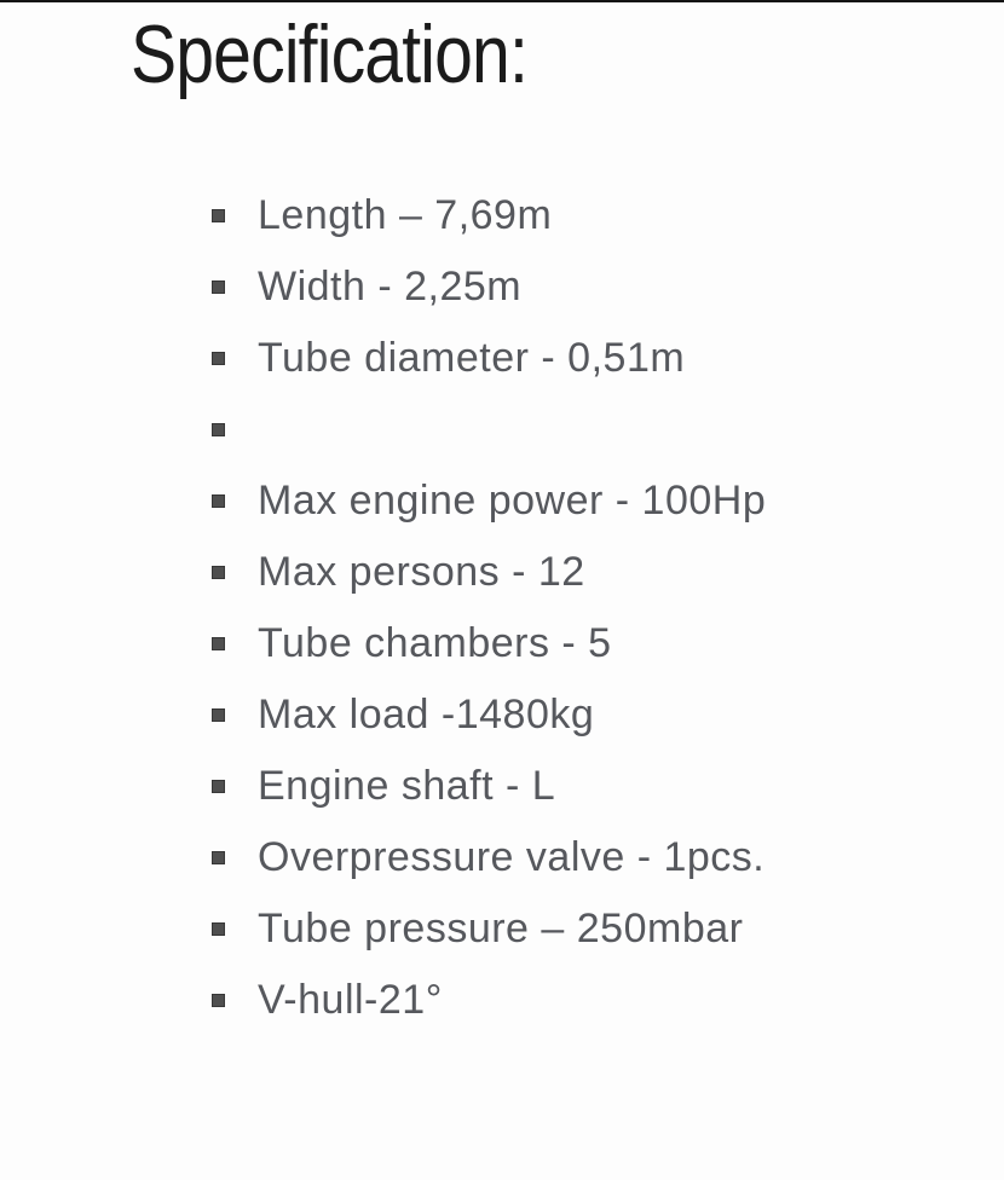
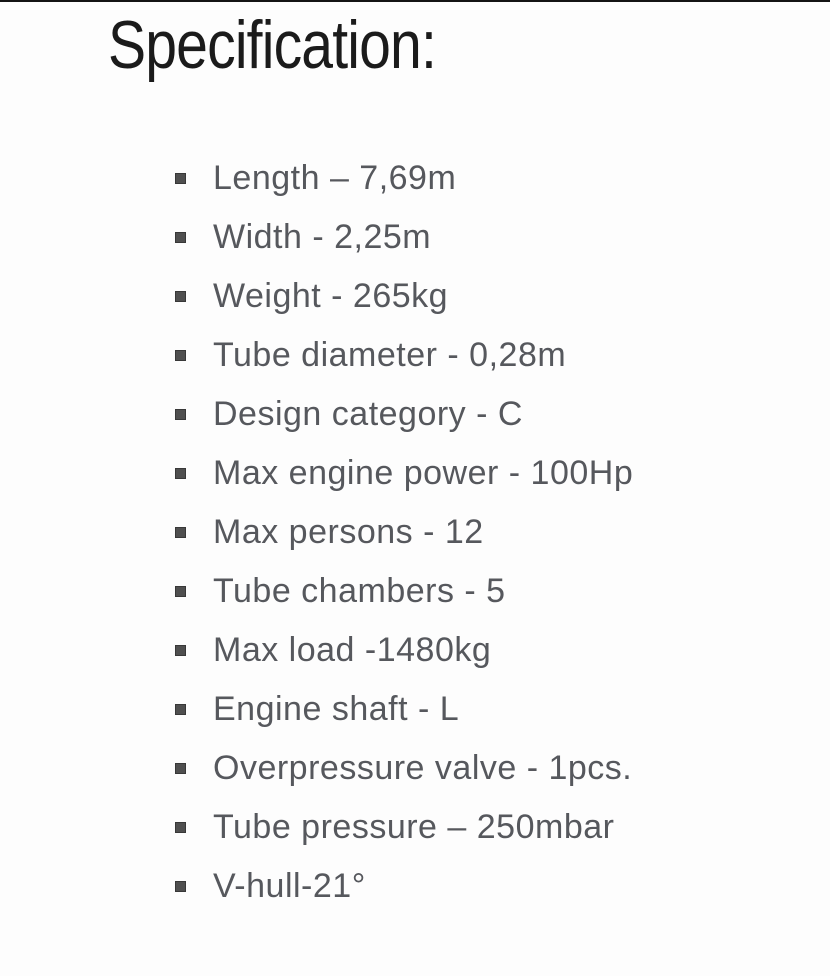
  Specification:
  Length – 7,69m
  Width - 2,25m
+ Weight - 265kg
- Tube diameter - 0,51m
+ Tube diameter - 0,28m
+ Design category - C
  Max engine power - 100Hp
  Max persons - 12
  Tube chambers - 5
  Max load -1480kg
  Engine shaft - L
  Overpressure valve - 1pcs.
  Tube pressure – 250mbar
  V-hull-21°
